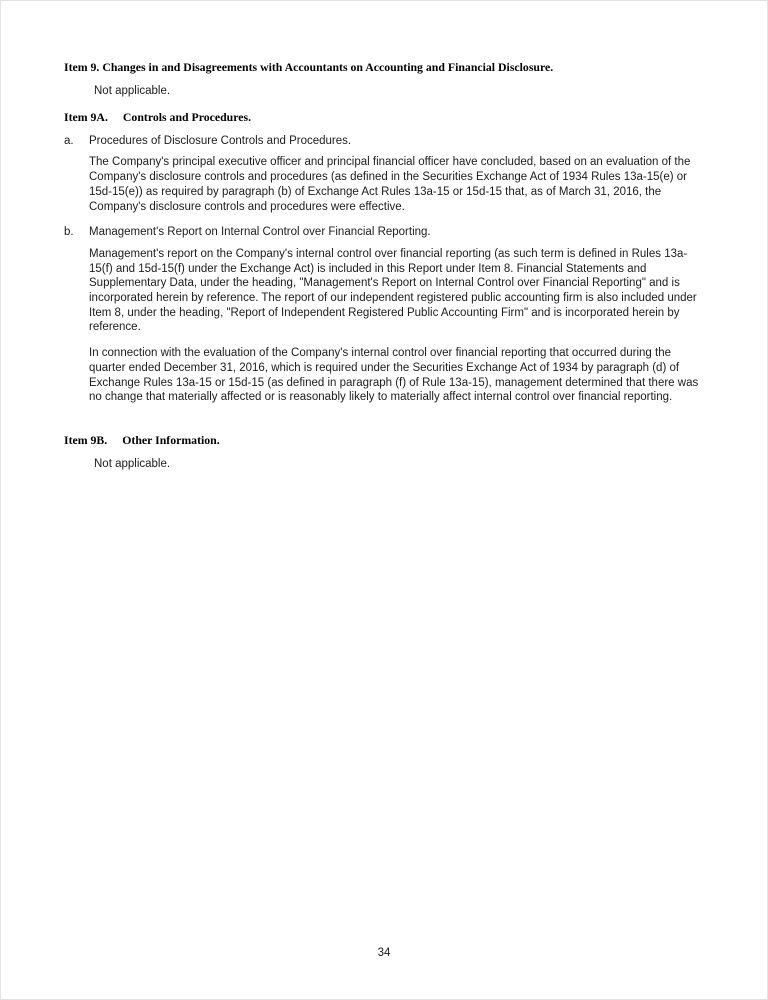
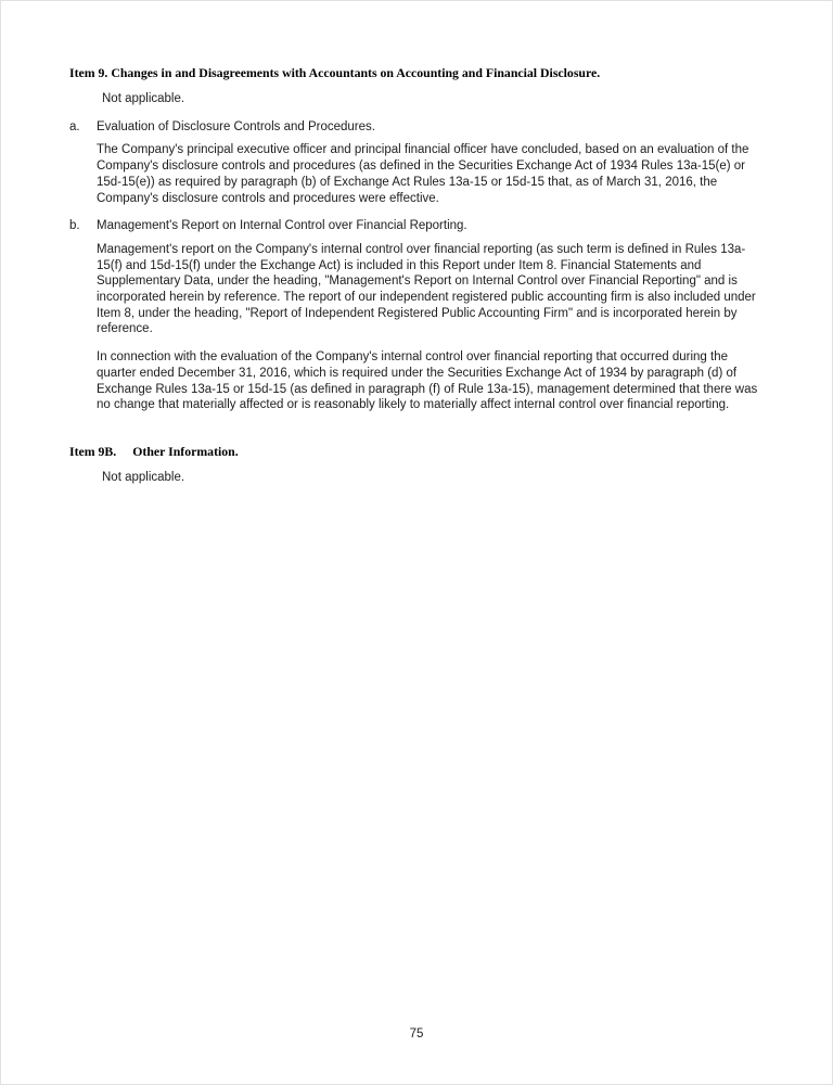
  Item 9. Changes in and Disagreements with Accountants on Accounting and Financial Disclosure.
  Not applicable.
- Item 9A. Controls and Procedures.
  a.
- Procedures of Disclosure Controls and Procedures.
+ Evaluation of Disclosure Controls and Procedures.
  The Company's principal executive officer and principal financial officer have concluded, based on an evaluation of the Company's disclosure controls and procedures (as defined in the Securities Exchange Act of 1934 Rules 13a-15(e) or 15d-15(e)) as required by paragraph (b) of Exchange Act Rules 13a-15 or 15d-15 that, as of March 31, 2016, the Company's disclosure controls and procedures were effective.
  b.
  Management's Report on Internal Control over Financial Reporting.
  Management's report on the Company's internal control over financial reporting (as such term is defined in Rules 13a-15(f) and 15d-15(f) under the Exchange Act) is included in this Report under Item 8. Financial Statements and Supplementary Data, under the heading, "Management's Report on Internal Control over Financial Reporting" and is incorporated herein by reference. The report of our independent registered public accounting firm is also included under Item 8, under the heading, "Report of Independent Registered Public Accounting Firm" and is incorporated herein by reference.
  In connection with the evaluation of the Company's internal control over financial reporting that occurred during the quarter ended December 31, 2016, which is required under the Securities Exchange Act of 1934 by paragraph (d) of Exchange Rules 13a-15 or 15d-15 (as defined in paragraph (f) of Rule 13a-15), management determined that there was no change that materially affected or is reasonably likely to materially affect internal control over financial reporting.
  Item 9B. Other Information.
  Not applicable.
- 34
+ 75
